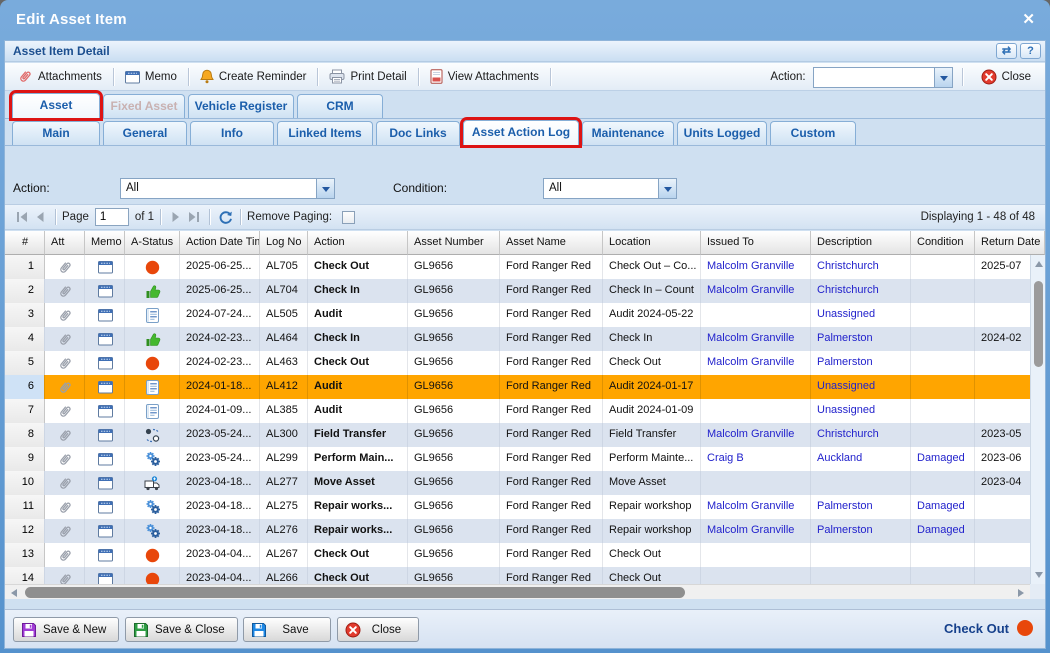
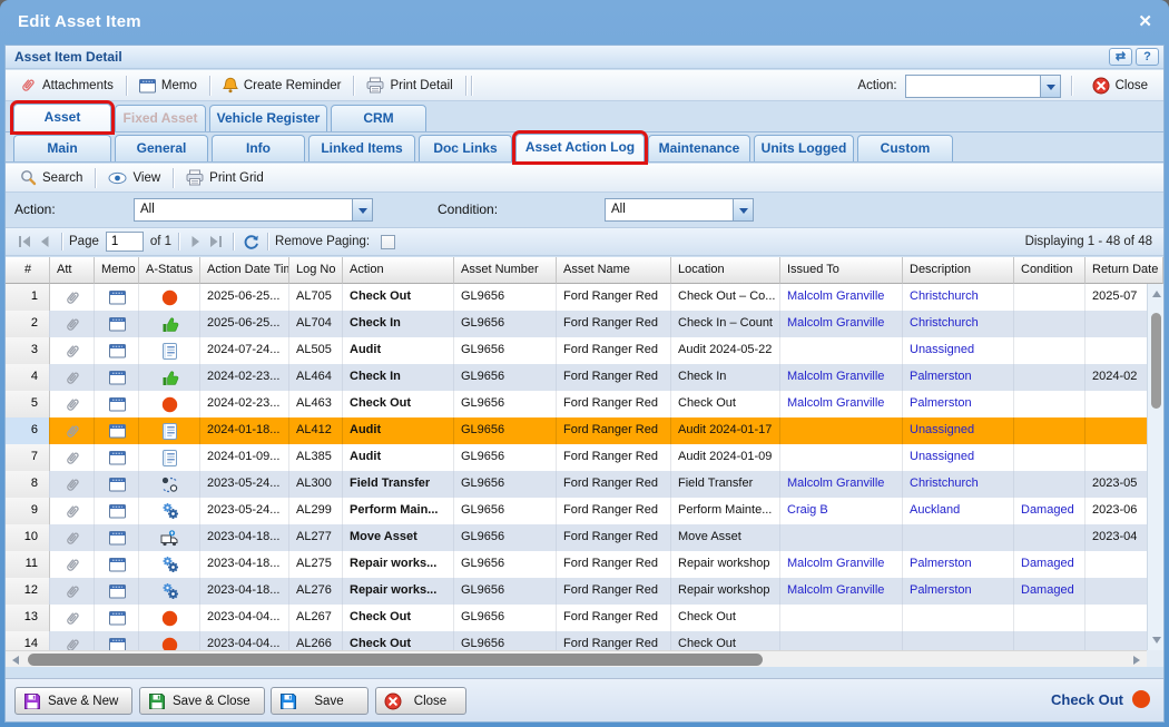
  Edit Asset Item
  ✕
  Asset Item Detail
  ⇄
  ?
  Attachments
  Memo
  Create Reminder
  Print Detail
- View Attachments
  Action:
  Close
  Asset Fixed Asset Vehicle Register CRM
  Main General Info Linked Items Doc Links Asset Action Log Maintenance Units Logged Custom
+ Search
+ View
+ Print Grid
  Action:
  All
  Condition:
  All
  Page
  1
  of 1
  Remove Paging:
  Displaying 1 - 48 of 48
  #
  Att
  Memo
  A-Status
  Action Date Ti
  Log No
  Action
  Asset Number
  Asset Name
  Location
  Issued To
  Description
  Condition
  Return Date
  1
  2025-06-25...
  AL705
  Check Out
  GL9656
  Ford Ranger Red
  Check Out – Co...
  Malcolm Granville
  Christchurch
  2025-07
  2
  2025-06-25...
  AL704
  Check In
  GL9656
  Ford Ranger Red
  Check In – Count
  Malcolm Granville
  Christchurch
  3
  2024-07-24...
  AL505
  Audit
  GL9656
  Ford Ranger Red
  Audit 2024-05-22
  Unassigned
  4
  2024-02-23...
  AL464
  Check In
  GL9656
  Ford Ranger Red
  Check In
  Malcolm Granville
  Palmerston
  2024-02
  5
  2024-02-23...
  AL463
  Check Out
  GL9656
  Ford Ranger Red
  Check Out
  Malcolm Granville
  Palmerston
  6
  2024-01-18...
  AL412
  Audit
  GL9656
  Ford Ranger Red
  Audit 2024-01-17
  Unassigned
  7
  2024-01-09...
  AL385
  Audit
  GL9656
  Ford Ranger Red
  Audit 2024-01-09
  Unassigned
  8
  2023-05-24...
  AL300
  Field Transfer
  GL9656
  Ford Ranger Red
  Field Transfer
  Malcolm Granville
  Christchurch
  2023-05
  9
  2023-05-24...
  AL299
  Perform Main...
  GL9656
  Ford Ranger Red
  Perform Mainte...
  Craig B
  Auckland
  Damaged
  2023-06
  10
  2023-04-18...
  AL277
  Move Asset
  GL9656
  Ford Ranger Red
  Move Asset
  2023-04
  11
  2023-04-18...
  AL275
  Repair works...
  GL9656
  Ford Ranger Red
  Repair workshop
  Malcolm Granville
  Palmerston
  Damaged
  12
  2023-04-18...
  AL276
  Repair works...
  GL9656
  Ford Ranger Red
  Repair workshop
  Malcolm Granville
  Palmerston
  Damaged
  13
  2023-04-04...
  AL267
  Check Out
  GL9656
  Ford Ranger Red
  Check Out
  14
  2023-04-04...
  AL266
  Check Out
  GL9656
  Ford Ranger Red
  Check Out
  Save & New
  Save & Close
  Save
  Close
  Check Out
